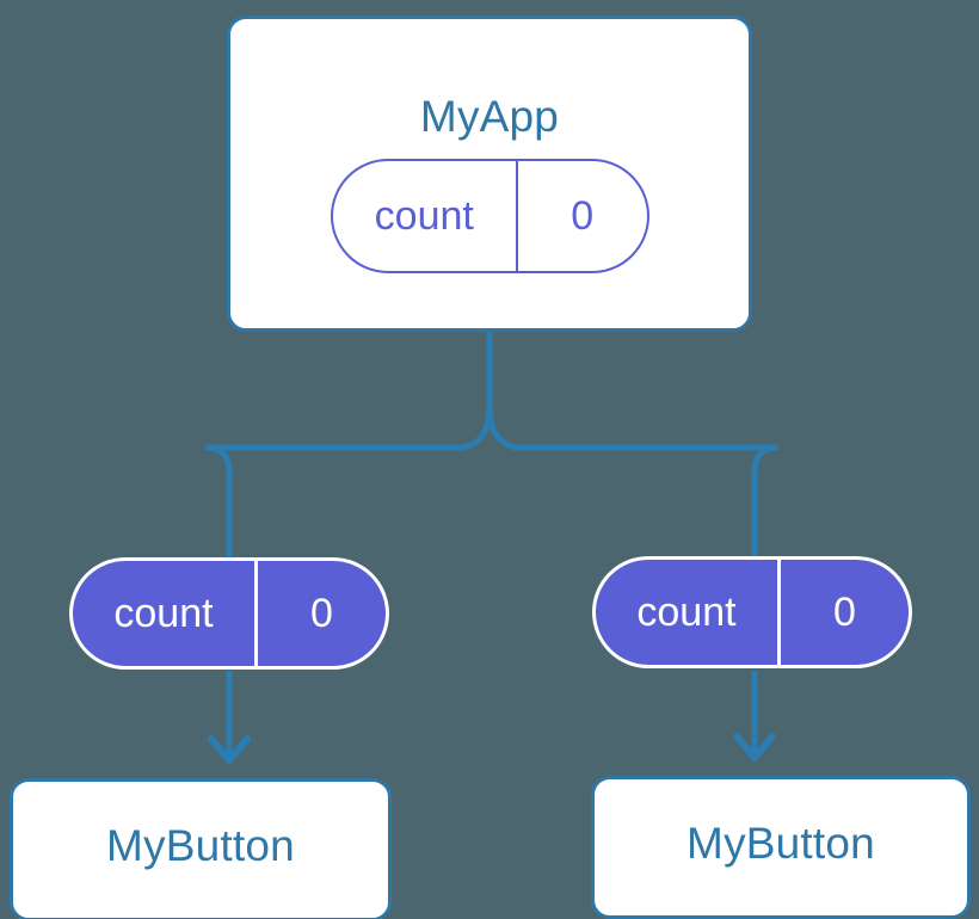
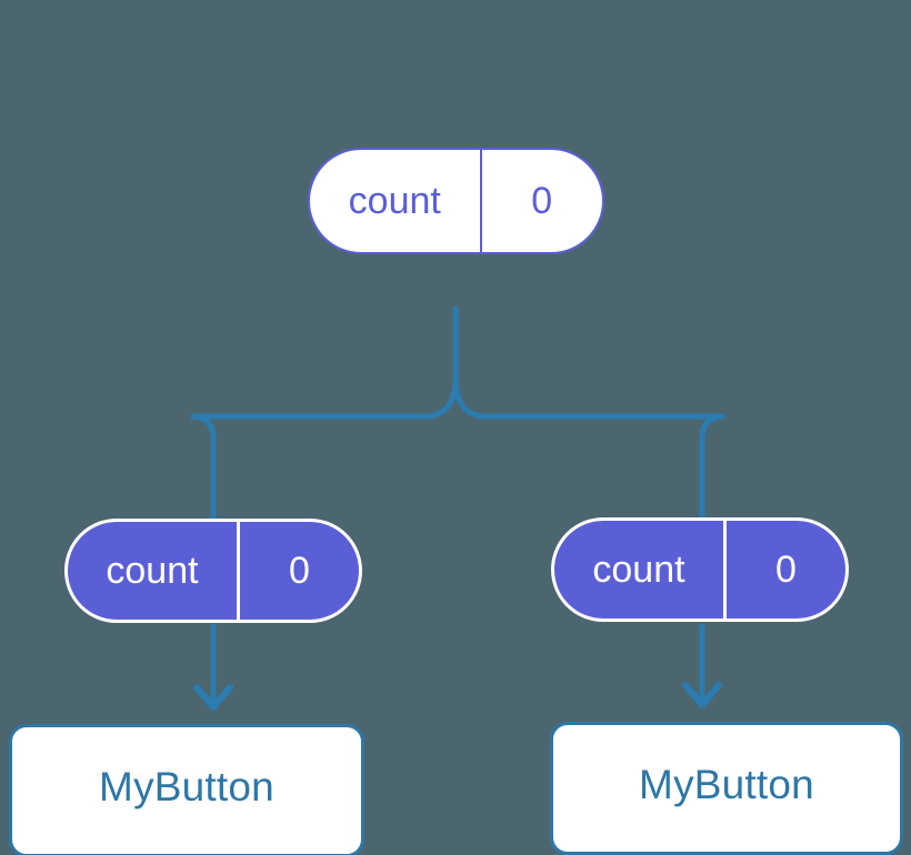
- MyApp
  count
  0
  count
  0
  count
  0
  MyButton
  MyButton
